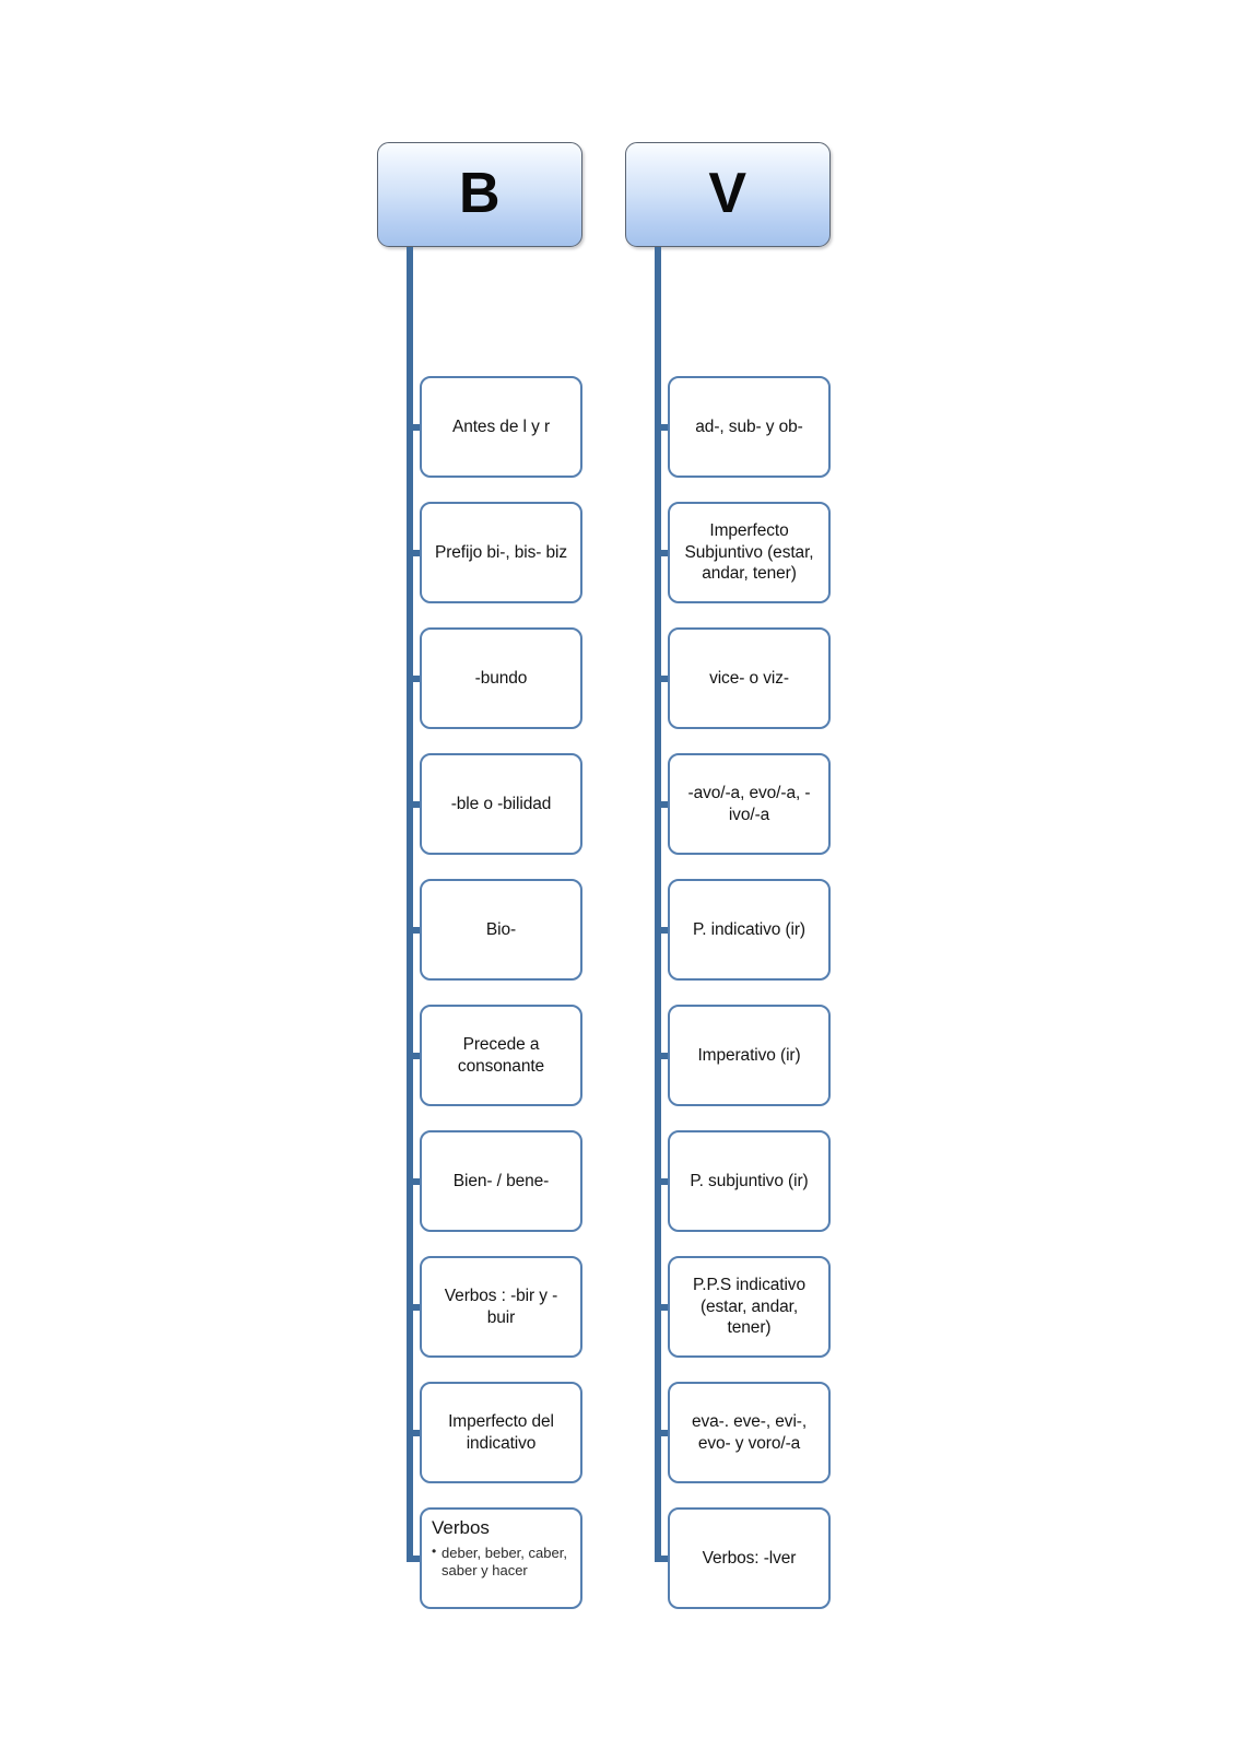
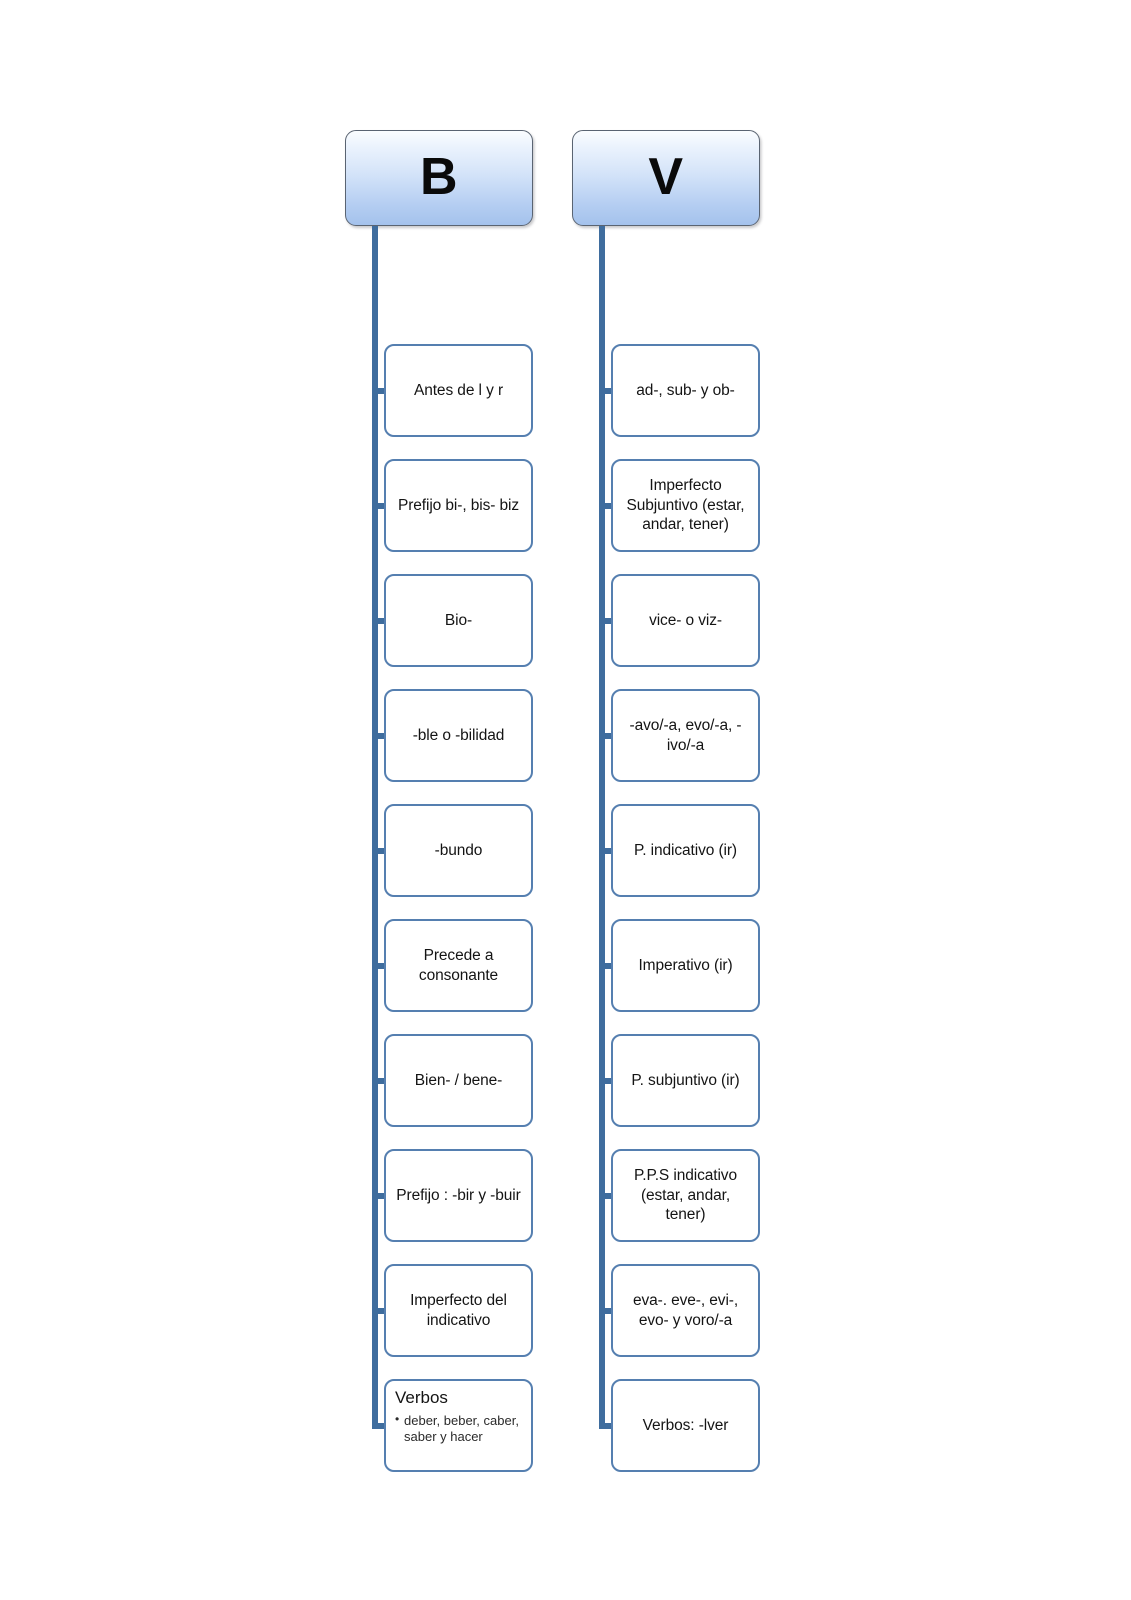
  B
  Antes de l y r
  Prefijo bi-, bis- biz
- -bundo
+ Bio-
  -ble o -bilidad
- Bio-
+ -bundo
  Precede a consonante
  Bien- / bene-
- Verbos : -bir y -buir
+ Prefijo : -bir y -buir
  Imperfecto del indicativo
  Verbos
  deber, beber, caber, saber y hacer
  V
  ad-, sub- y ob-
  Imperfecto Subjuntivo (estar, andar, tener)
  vice- o viz-
  -avo/-a, evo/-a, -ivo/-a
  P. indicativo (ir)
  Imperativo (ir)
  P. subjuntivo (ir)
  P.P.S indicativo (estar, andar, tener)
  eva-. eve-, evi-, evo- y voro/-a
  Verbos: -lver
